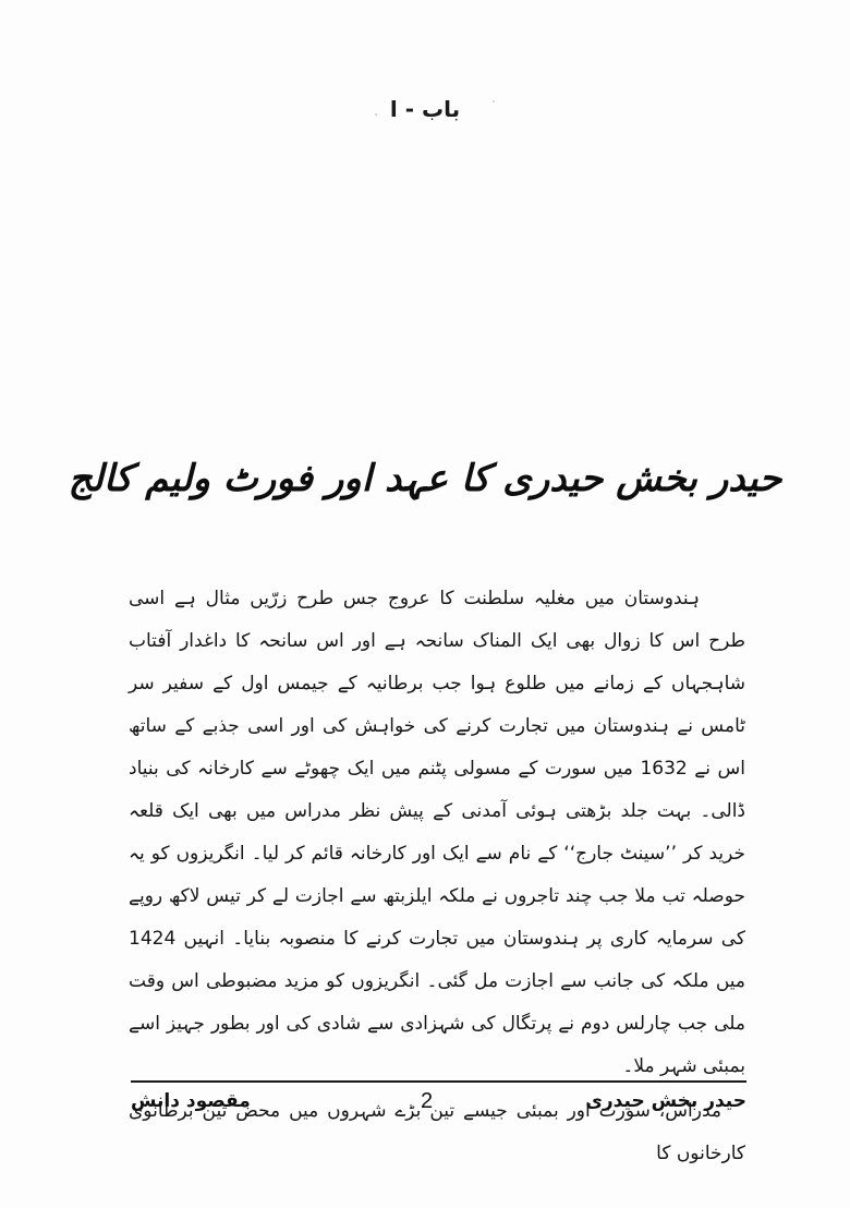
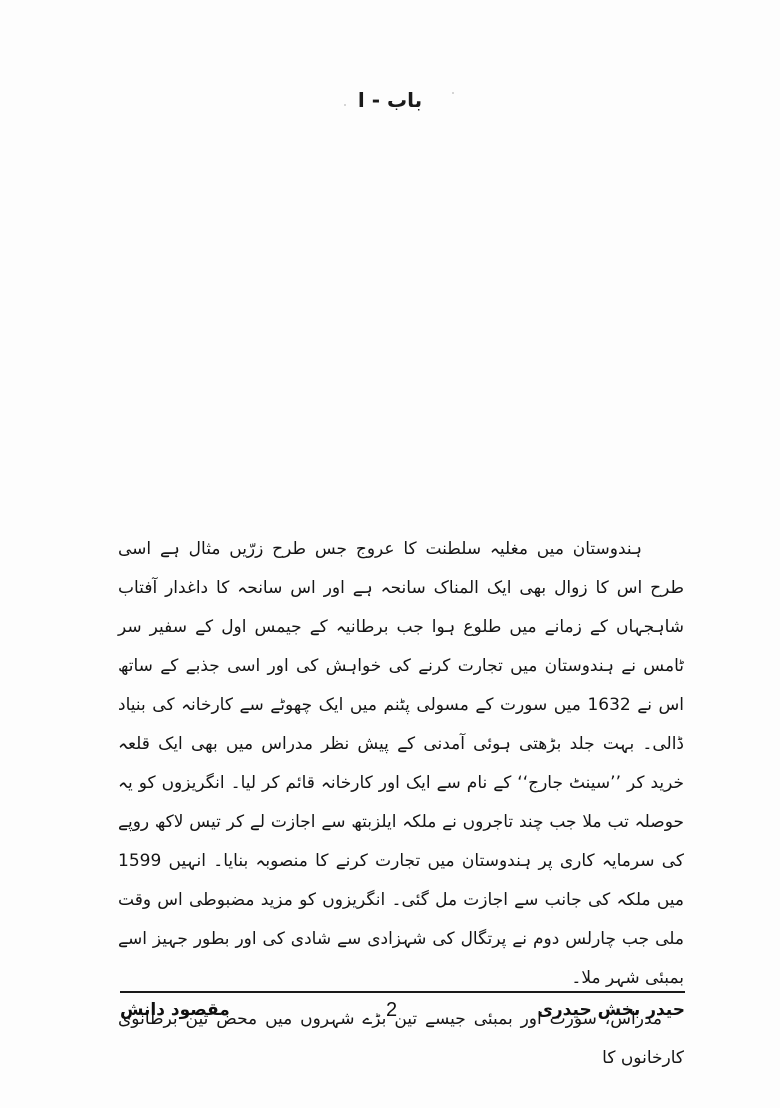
  باب - ا
- حیدر بخش حیدری کا عہد اور فورٹ ولیم کالج
- ہندوستان میں مغلیہ سلطنت کا عروج جس طرح زرّیں مثال ہے اسی طرح اس کا زوال بھی ایک المناک سانحہ ہے اور اس سانحہ کا داغدار آفتاب شاہجہاں کے زمانے میں طلوع ہوا جب برطانیہ کے جیمس اول کے سفیر سر ٹامس نے ہندوستان میں تجارت کرنے کی خواہش کی اور اسی جذبے کے ساتھ اس نے 1632 میں سورت کے مسولی پٹنم میں ایک چھوٹے سے کارخانہ کی بنیاد ڈالی۔ بہت جلد بڑھتی ہوئی آمدنی کے پیش نظر مدراس میں بھی ایک قلعہ خرید کر ’’سینٹ جارج‘‘ کے نام سے ایک اور کارخانہ قائم کر لیا۔ انگریزوں کو یہ حوصلہ تب ملا جب چند تاجروں نے ملکہ ایلزبتھ سے اجازت لے کر تیس لاکھ روپے کی سرمایہ کاری پر ہندوستان میں تجارت کرنے کا منصوبہ بنایا۔ انہیں 1424 میں ملکہ کی جانب سے اجازت مل گئی۔ انگریزوں کو مزید مضبوطی اس وقت ملی جب چارلس دوم نے پرتگال کی شہزادی سے شادی کی اور بطور جہیز اسے بمبئی شہر ملا۔
+ ہندوستان میں مغلیہ سلطنت کا عروج جس طرح زرّیں مثال ہے اسی طرح اس کا زوال بھی ایک المناک سانحہ ہے اور اس سانحہ کا داغدار آفتاب شاہجہاں کے زمانے میں طلوع ہوا جب برطانیہ کے جیمس اول کے سفیر سر ٹامس نے ہندوستان میں تجارت کرنے کی خواہش کی اور اسی جذبے کے ساتھ اس نے 1632 میں سورت کے مسولی پٹنم میں ایک چھوٹے سے کارخانہ کی بنیاد ڈالی۔ بہت جلد بڑھتی ہوئی آمدنی کے پیش نظر مدراس میں بھی ایک قلعہ خرید کر ’’سینٹ جارج‘‘ کے نام سے ایک اور کارخانہ قائم کر لیا۔ انگریزوں کو یہ حوصلہ تب ملا جب چند تاجروں نے ملکہ ایلزبتھ سے اجازت لے کر تیس لاکھ روپے کی سرمایہ کاری پر ہندوستان میں تجارت کرنے کا منصوبہ بنایا۔ انہیں 1599 میں ملکہ کی جانب سے اجازت مل گئی۔ انگریزوں کو مزید مضبوطی اس وقت ملی جب چارلس دوم نے پرتگال کی شہزادی سے شادی کی اور بطور جہیز اسے بمبئی شہر ملا۔
  مدراس، سورت اور بمبئی جیسے تین بڑے شہروں میں محض تین برطانوی کارخانوں کا
  مقصود دانش
  2
  حیدر بخش حیدری
